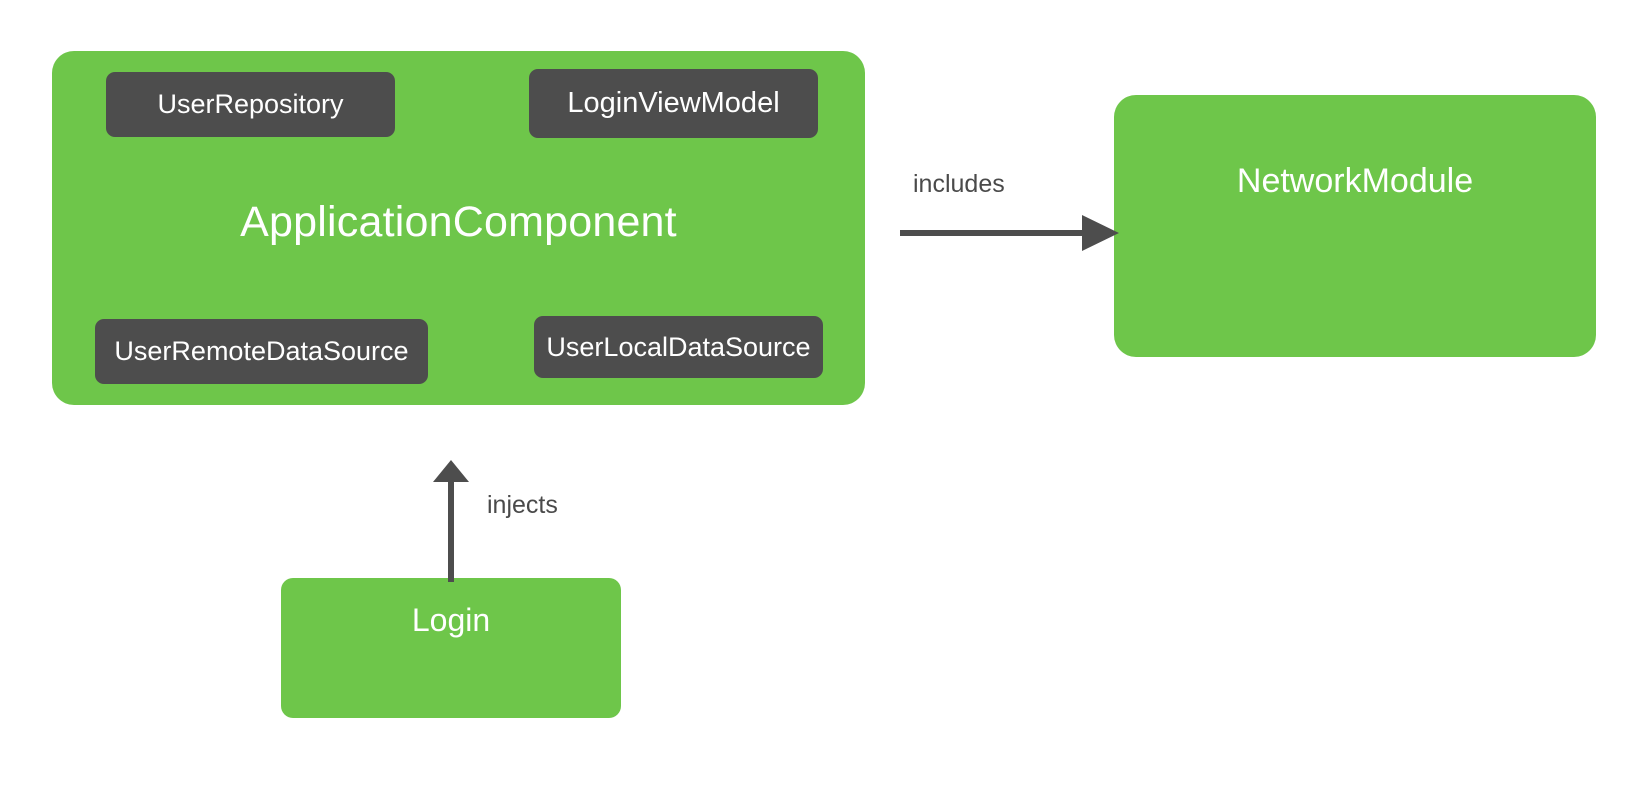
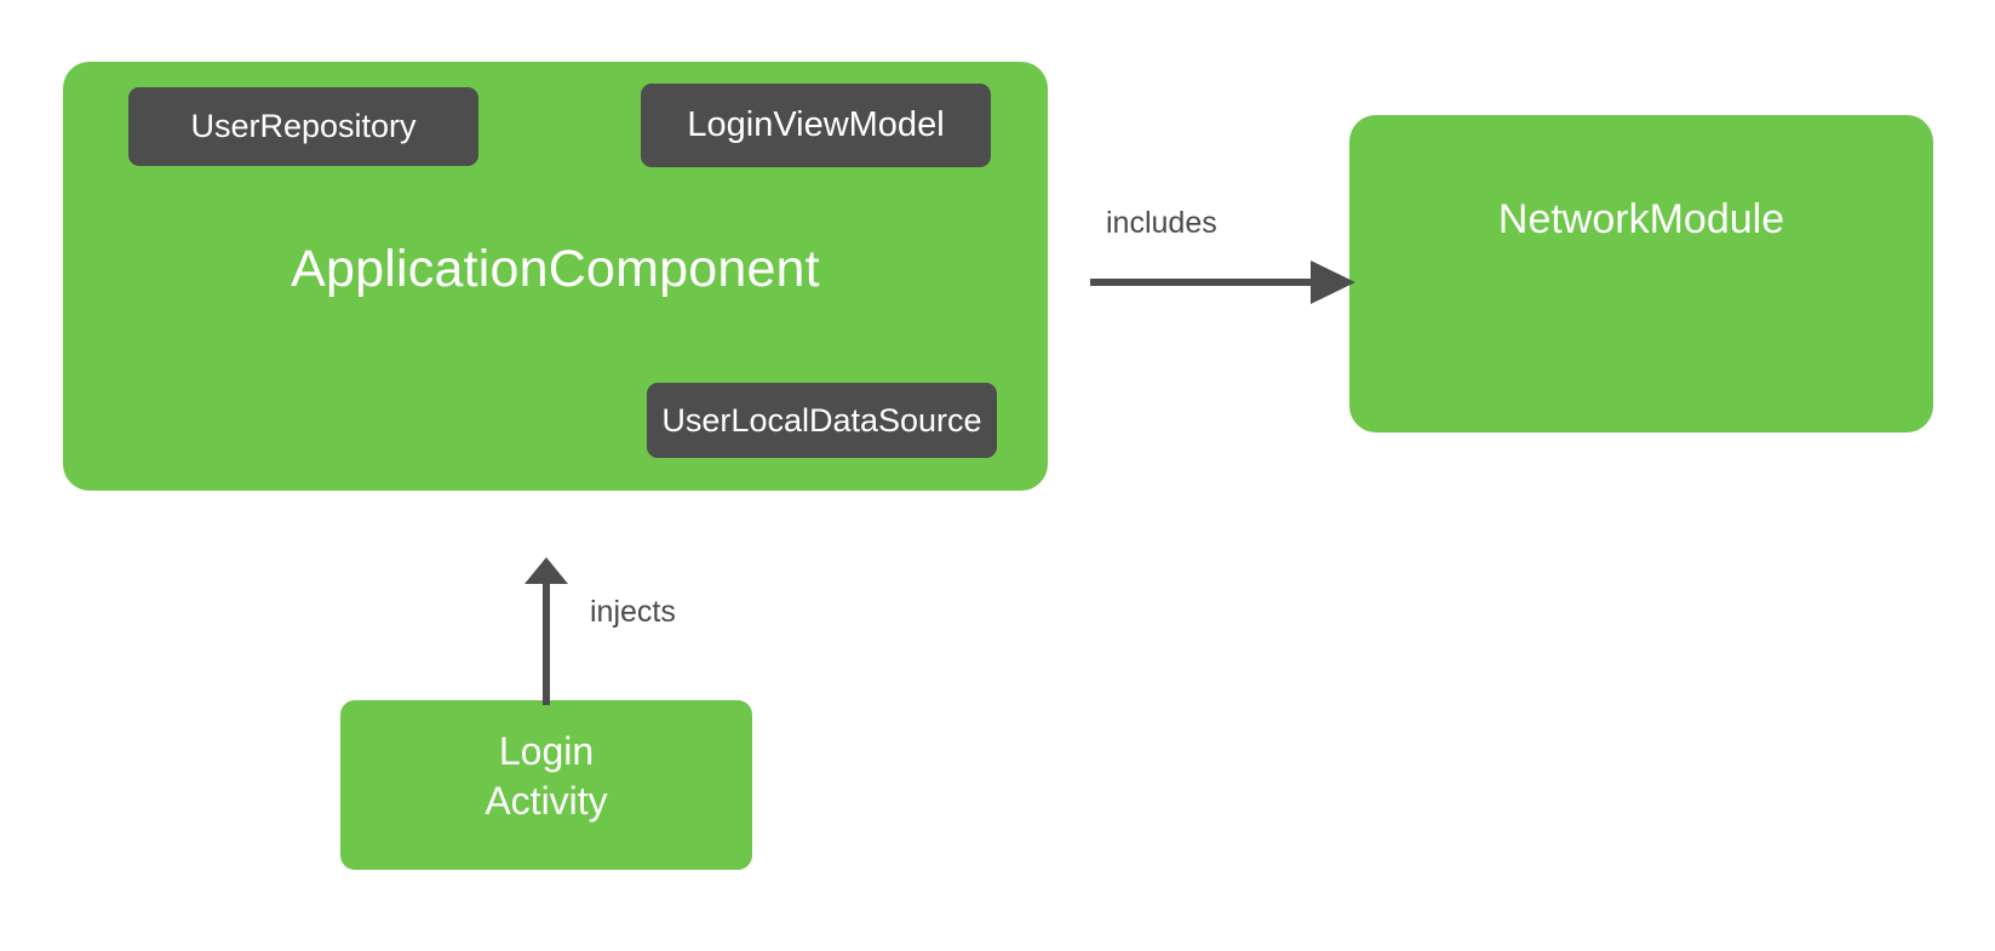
  ApplicationComponent
  UserRepository
  LoginViewModel
- UserRemoteDataSource
  UserLocalDataSource
  NetworkModule
  Login
+ Activity
  includes
  injects
